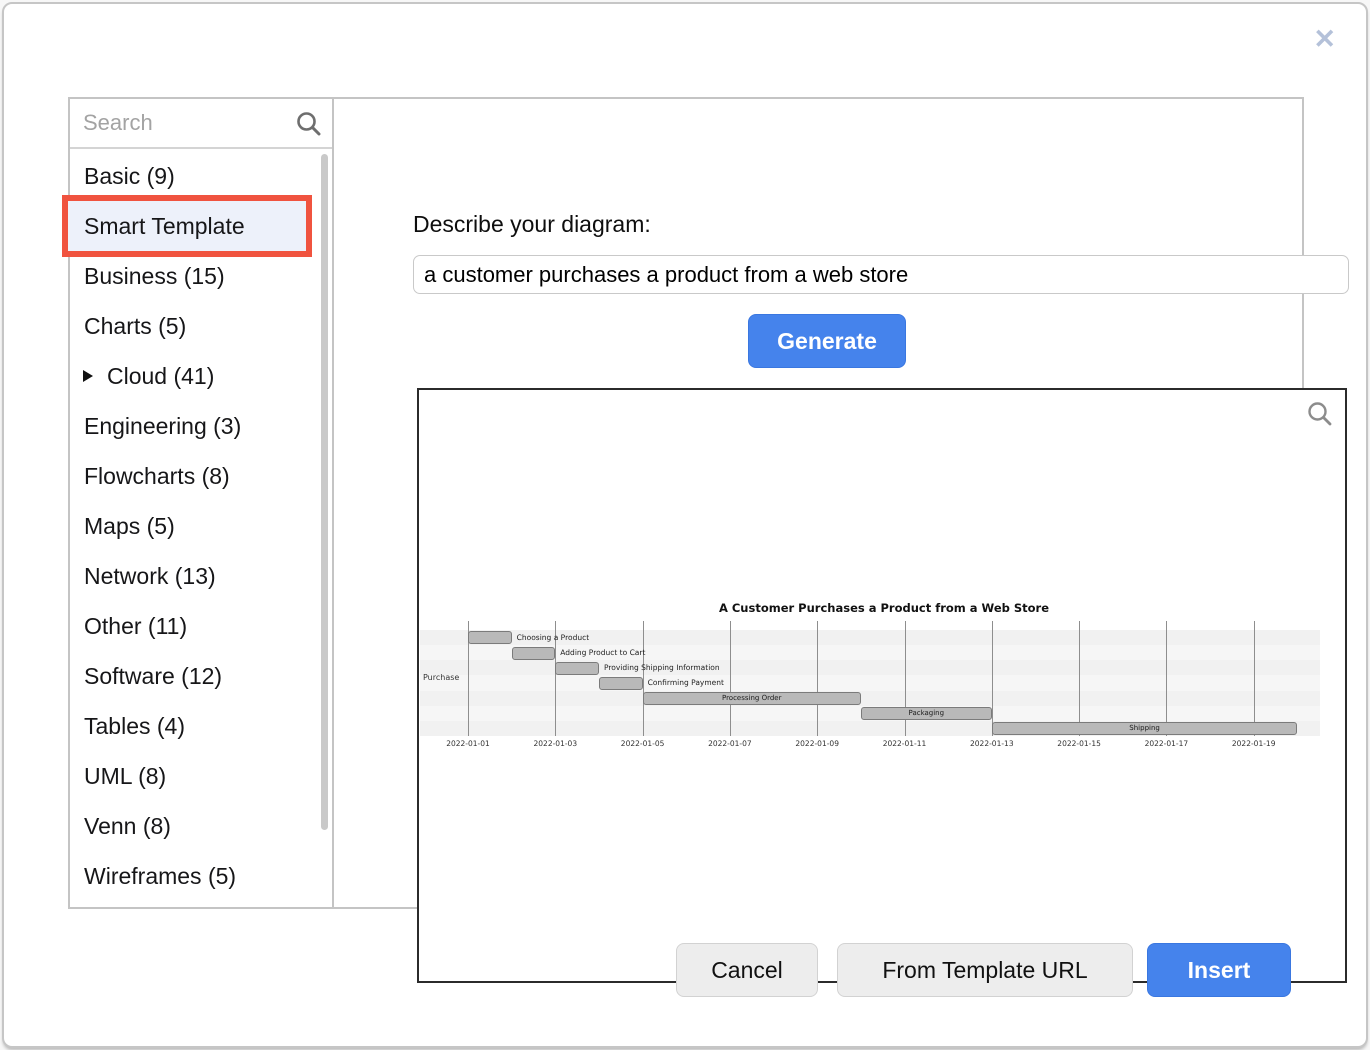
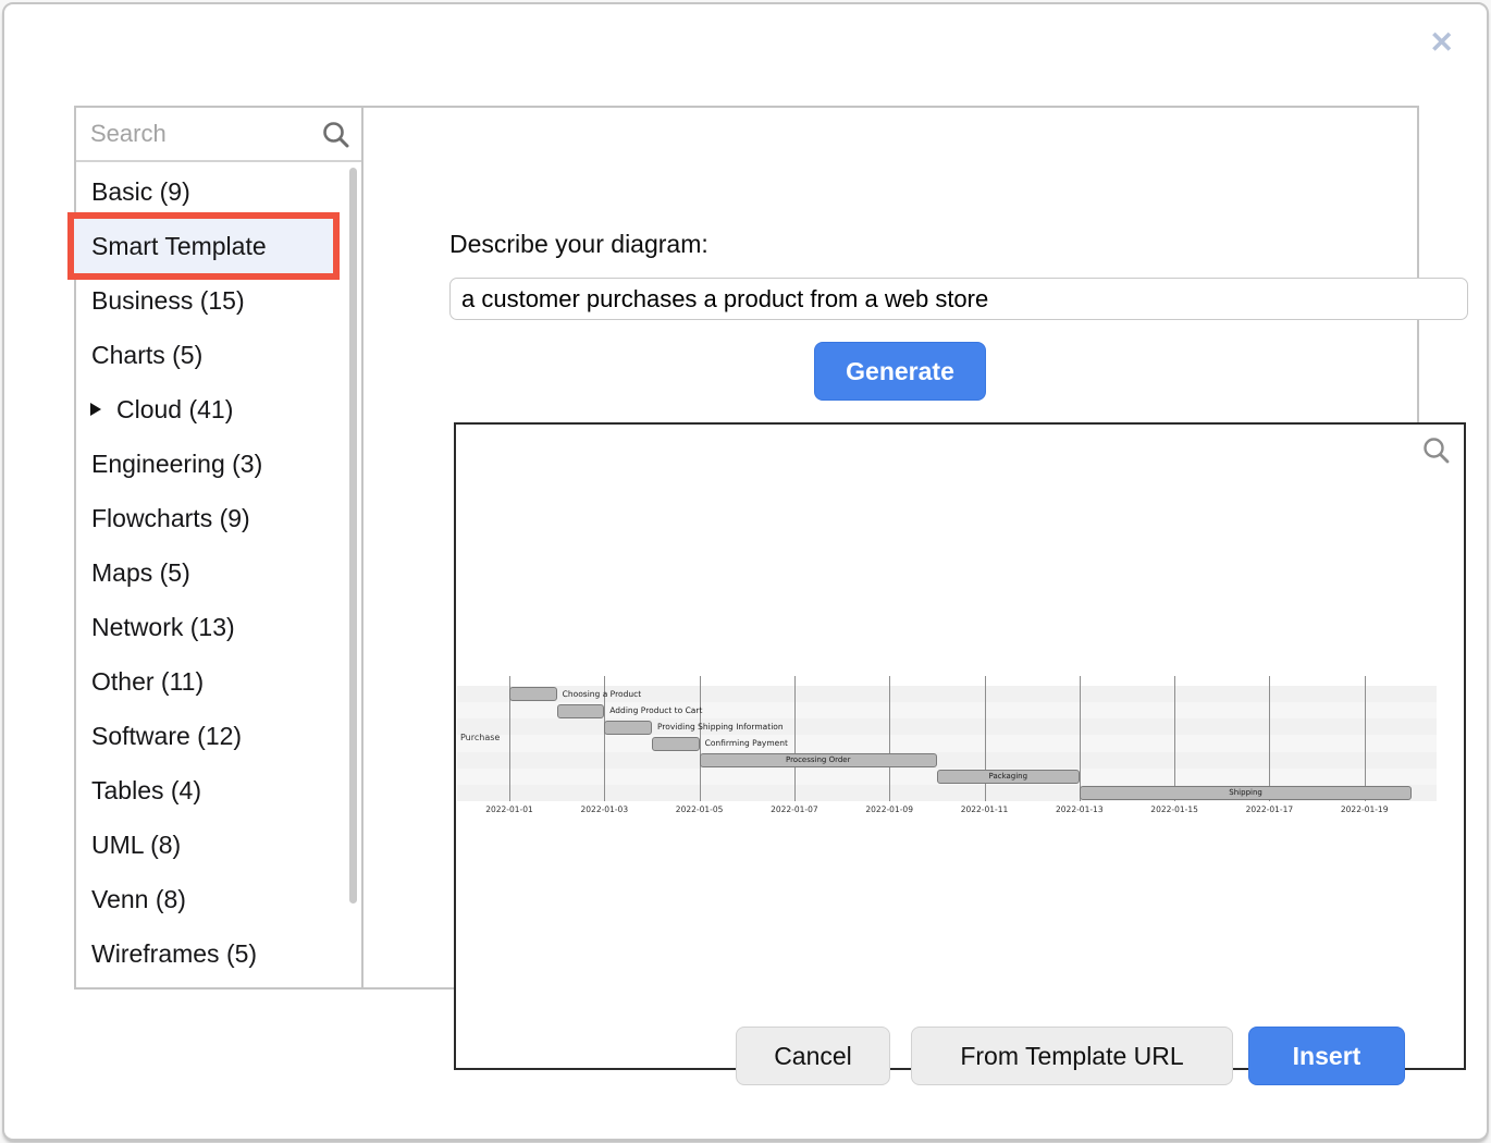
  ✕
  Search
  Basic (9)
  Smart Template
  Business (15)
  Charts (5)
  Cloud (41)
  Engineering (3)
- Flowcharts (8)
+ Flowcharts (9)
  Maps (5)
  Network (13)
  Other (11)
  Software (12)
  Tables (4)
  UML (8)
  Venn (8)
  Wireframes (5)
  Describe your diagram:
  a customer purchases a product from a web store
  Generate
- A Customer Purchases a Product from a Web Store
  2022-01-01
  2022-01-03
  2022-01-05
  2022-01-07
  2022-01-09
  2022-01-11
  2022-01-13
  2022-01-15
  2022-01-17
  2022-01-19
  Choosing a Product
  Adding Product to Cart
  Providing Shipping Information
  Confirming Payment
  Processing Order
  Packaging
  Shipping
  Purchase
  Cancel
  From Template URL
  Insert
